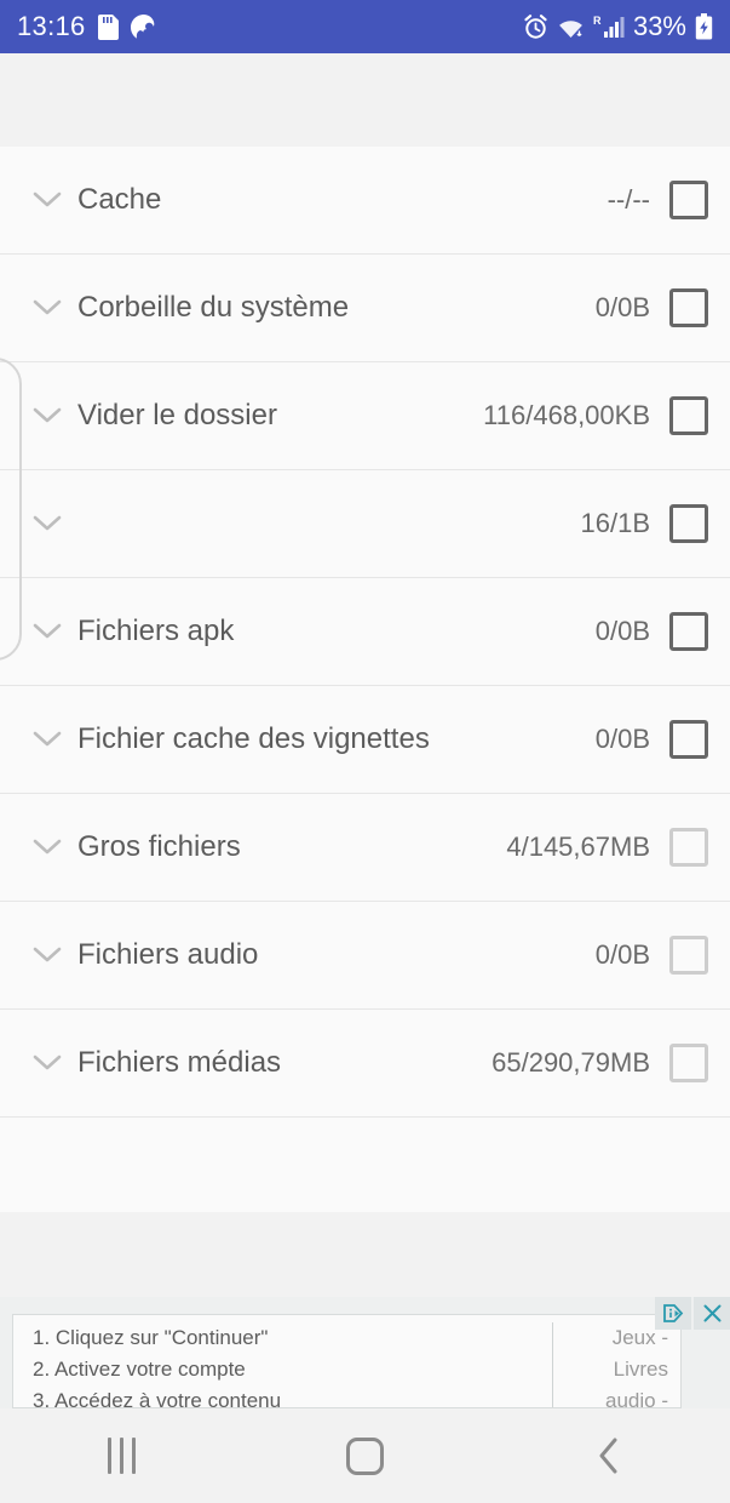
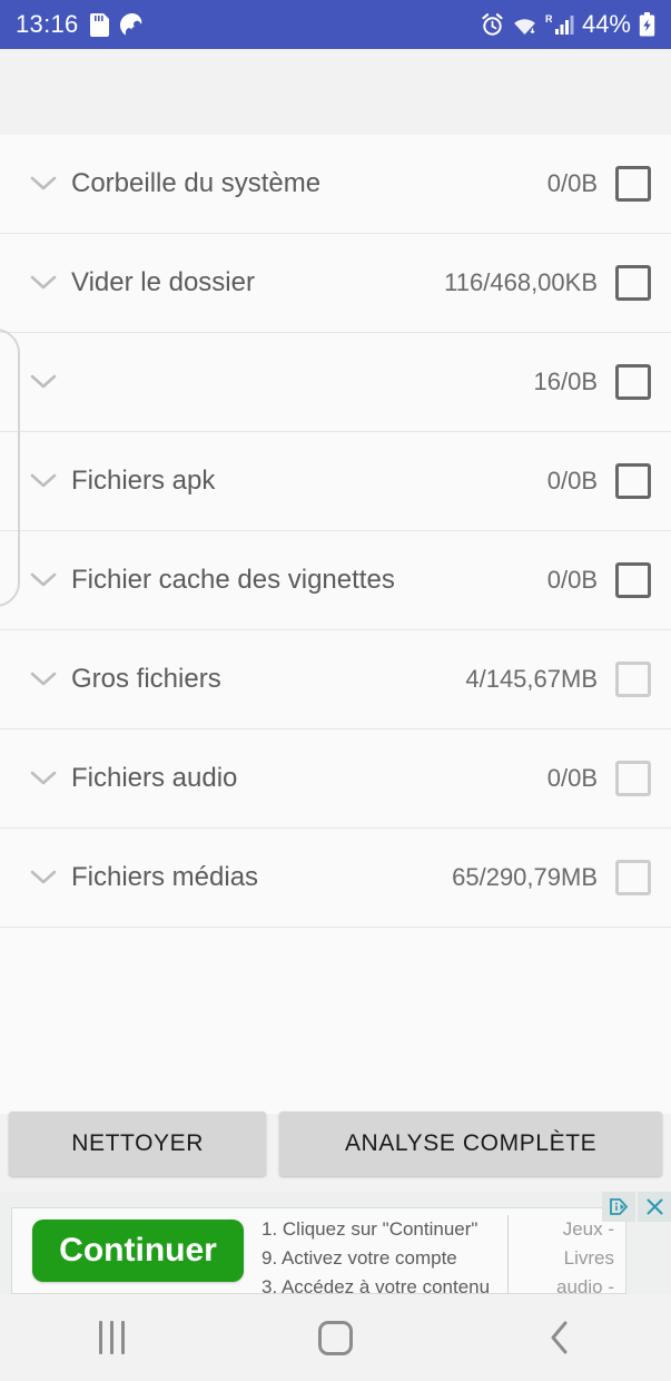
  13:16
  R
- 33%
+ 44%
- Cache
- --/--
  Corbeille du système
  0/0B
  Vider le dossier
  116/468,00KB
- 16/1B
+ 16/0B
  Fichiers apk
  0/0B
  Fichier cache des vignettes
  0/0B
  Gros fichiers
  4/145,67MB
  Fichiers audio
  0/0B
  Fichiers médias
  65/290,79MB
+ NETTOYER
+ ANALYSE COMPLÈTE
+ Continuer
  1. Cliquez sur "Continuer"
- 2. Activez votre compte
+ 9. Activez votre compte
  3. Accédez à votre contenu
